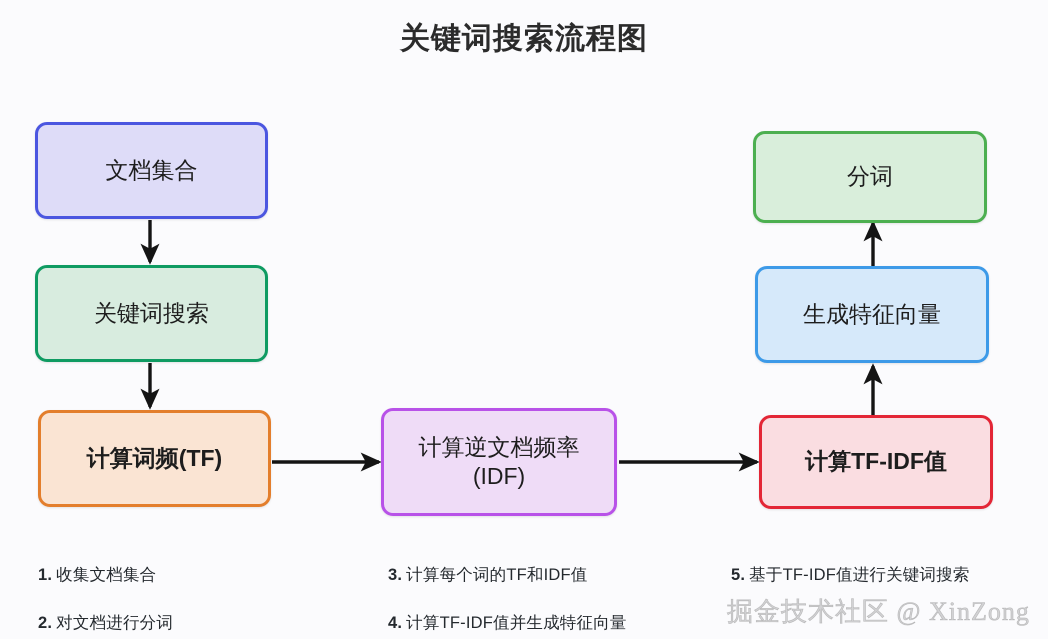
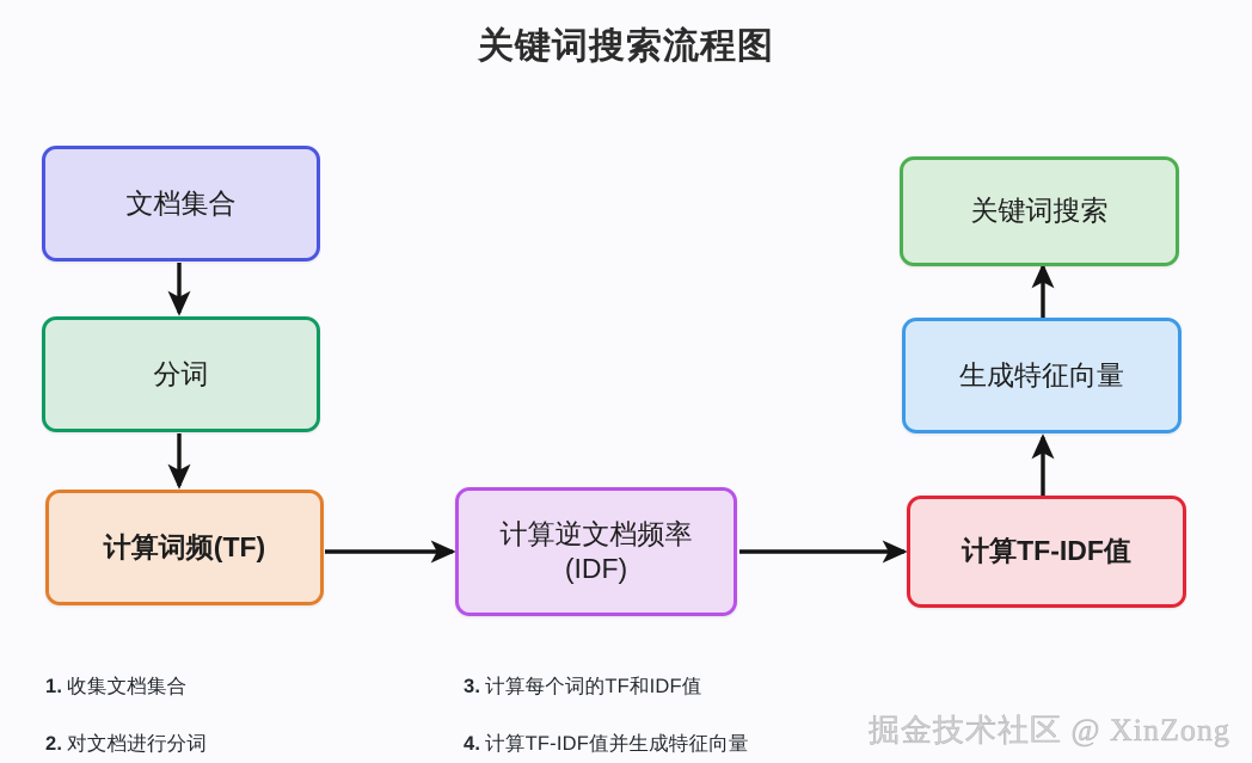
  关键词搜索流程图
  文档集合
- 关键词搜索
+ 分词
  计算词频(TF)
  计算逆文档频率
  (IDF)
  计算TF-IDF值
  生成特征向量
- 分词
+ 关键词搜索
  1. 收集文档集合
  2. 对文档进行分词
  3. 计算每个词的TF和IDF值
  4. 计算TF-IDF值并生成特征向量
- 5. 基于TF-IDF值进行关键词搜索
  掘金技术社区 @ XinZong
